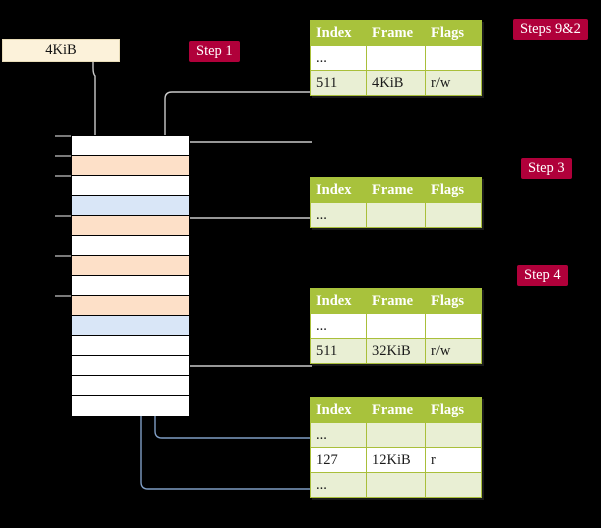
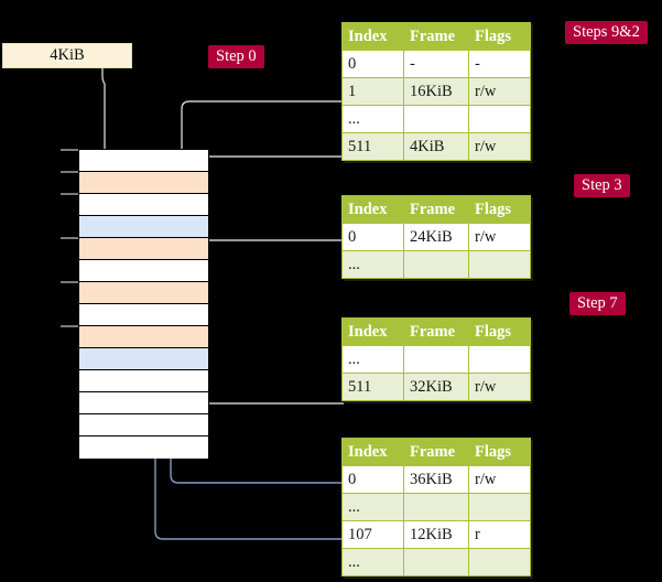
  4KiB
- Step 1
+ Step 0
  Steps 9&2
  Step 3
- Step 4
+ Step 7
  Index	Frame	Flags
+ 0	-	-
+ 1	16KiB	r/w
  ...
  511	4KiB	r/w
  Index	Frame	Flags
+ 0	24KiB	r/w
  ...
  Index	Frame	Flags
  ...
  511	32KiB	r/w
  Index	Frame	Flags
+ 0	36KiB	r/w
  ...
- 127	12KiB	r
+ 107	12KiB	r
  ...
